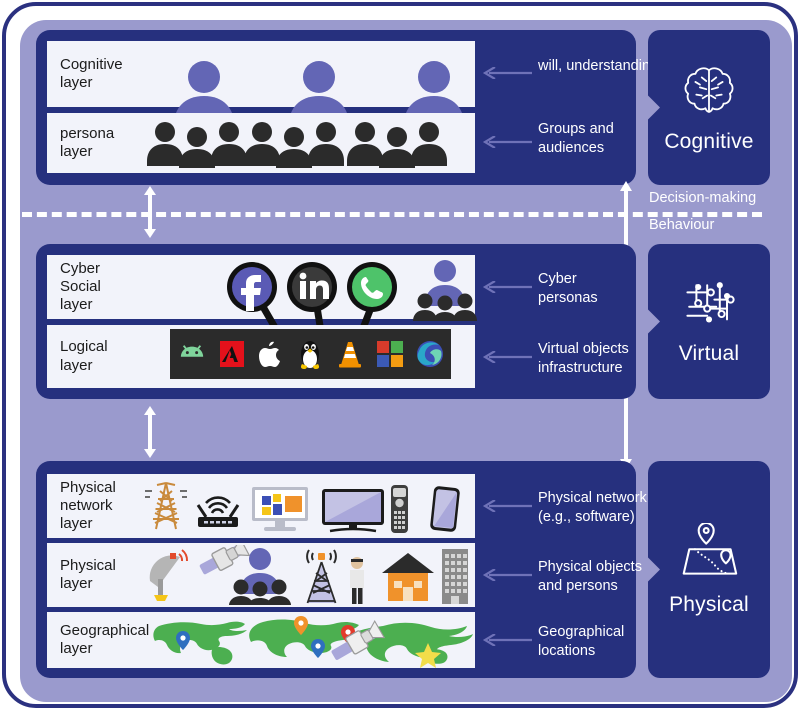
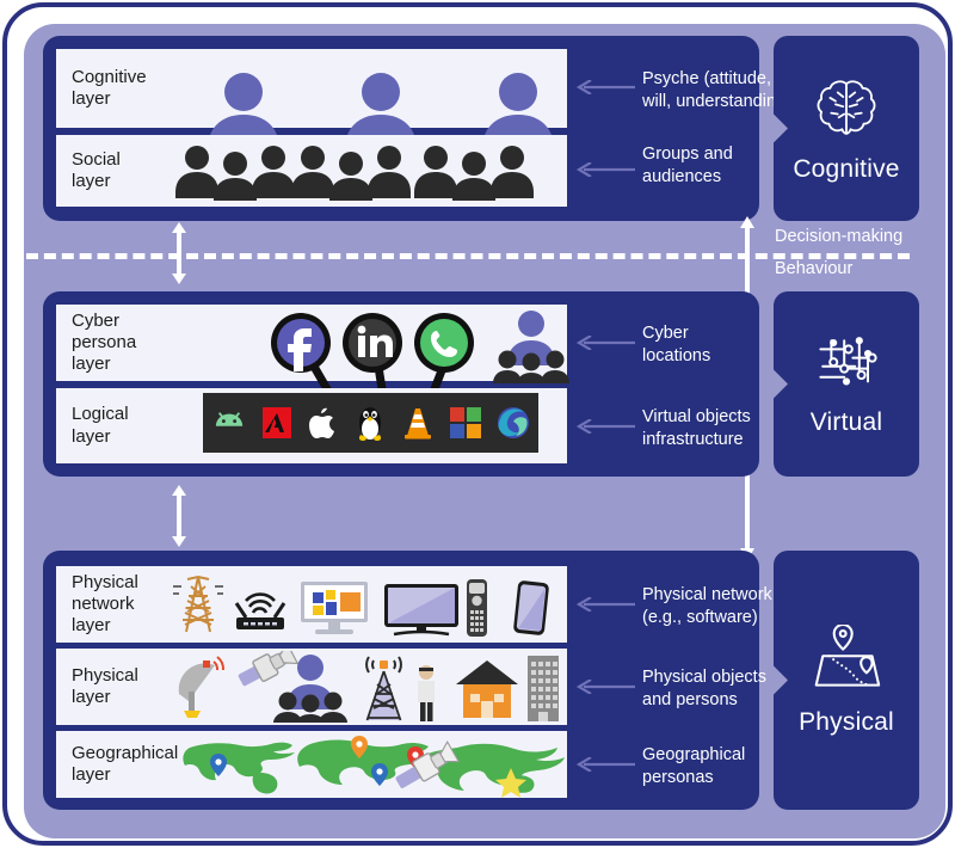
  Cognitive
  layer
- persona
+ Social
  layer
+ Psyche (attitude,
  will, understandin
  Groups and
  audiences
  Cognitive
  Decision-making
  Behaviour
  Cyber
- Social
+ persona
  layer
  Logical
  layer
  Cyber
- personas
+ locations
  Virtual objects
  infrastructure
  Virtual
  Physical
  network
  layer
  Physical
  layer
  Geographical
  layer
  Physical network
  (e.g., software)
  Physical objects
  and persons
  Geographical
- locations
+ personas
  Physical
